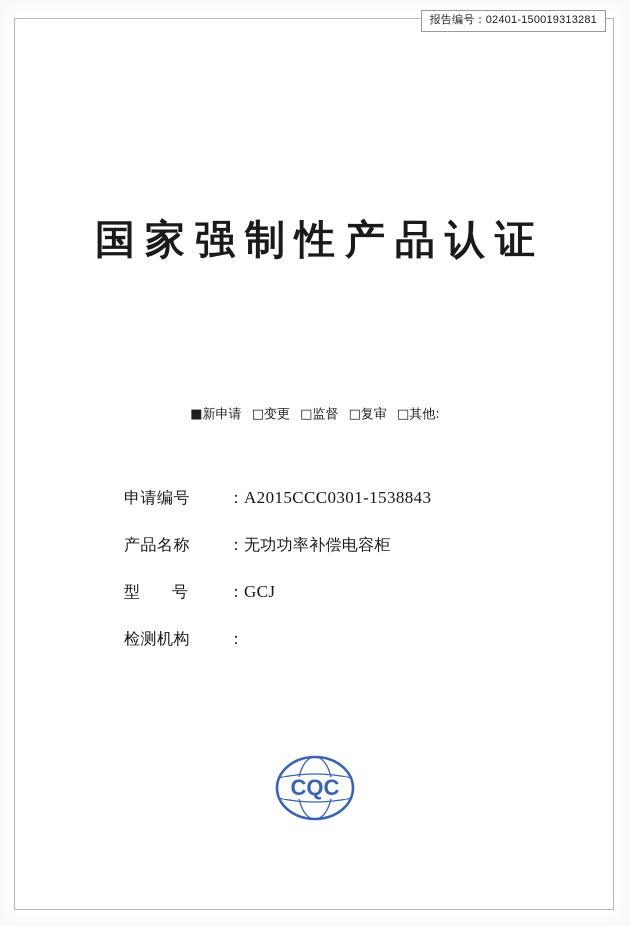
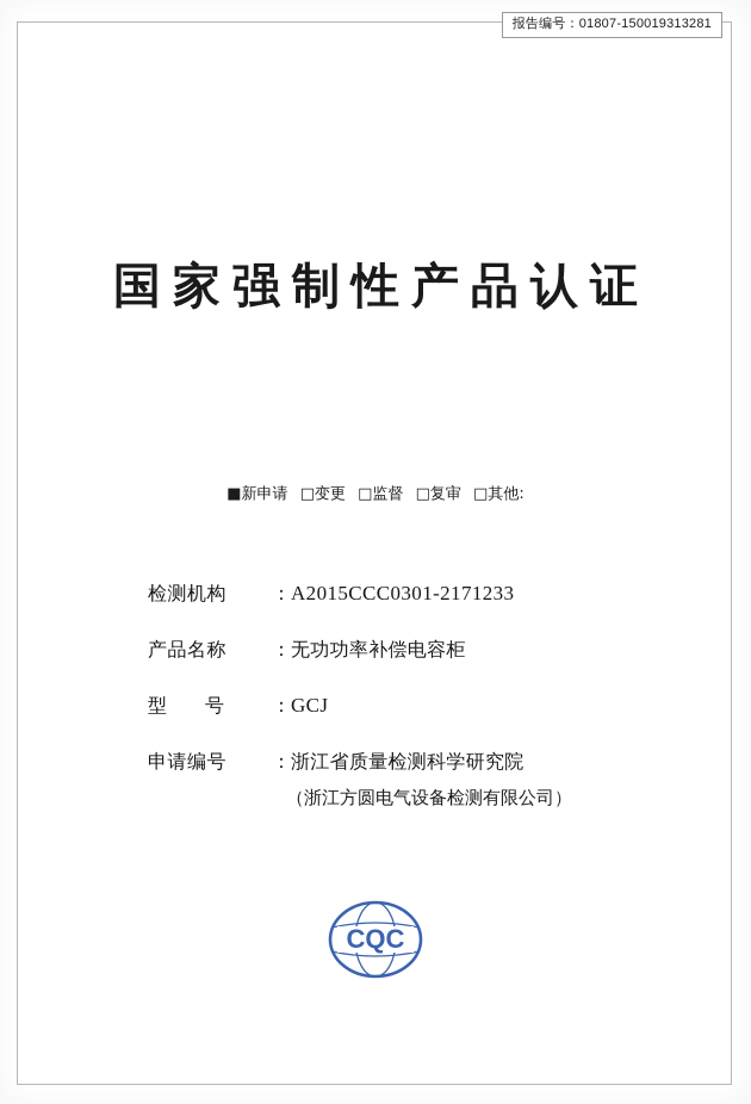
- 报告编号：02401-150019313281
+ 报告编号：01807-150019313281
  国家强制性产品认证
  ■新申请 □变更 □监督 □复审 □其他:
- 申请编号
+ 检测机构
  ：
- A2015CCC0301-1538843
+ A2015CCC0301-2171233
  产品名称
  ：
  无功功率补偿电容柜
  型 号
  ：
  GCJ
- 检测机构
+ 申请编号
  ：
+ 浙江省质量检测科学研究院
+ （浙江方圆电气设备检测有限公司）
  CQC
